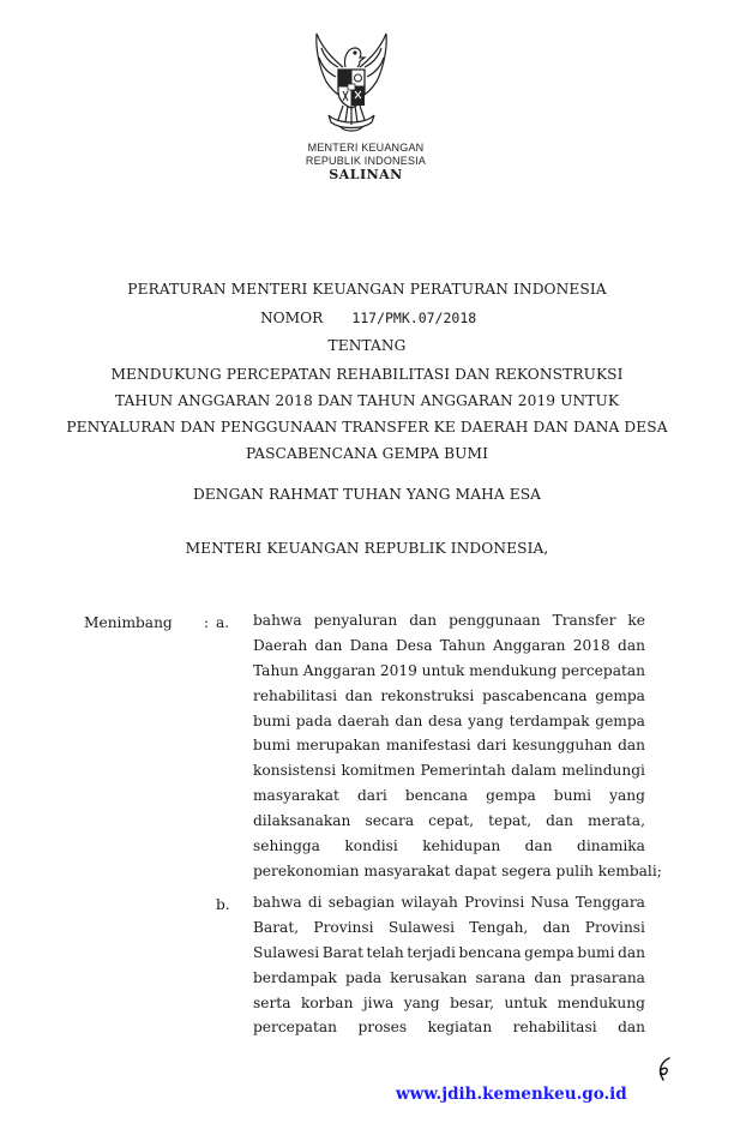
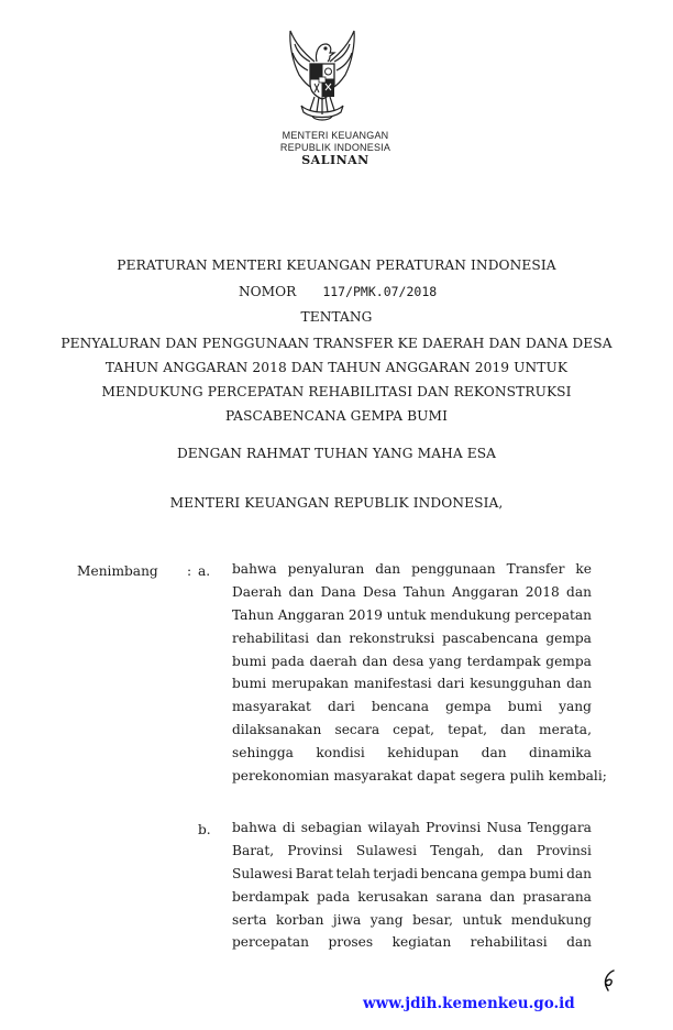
  MENTERI KEUANGAN
  REPUBLIK INDONESIA
  SALINAN
  PERATURAN MENTERI KEUANGAN PERATURAN INDONESIA
  NOMOR 117/PMK.07/2018
  TENTANG
- MENDUKUNG PERCEPATAN REHABILITASI DAN REKONSTRUKSI
+ PENYALURAN DAN PENGGUNAAN TRANSFER KE DAERAH DAN DANA DESA
  TAHUN ANGGARAN 2018 DAN TAHUN ANGGARAN 2019 UNTUK
- PENYALURAN DAN PENGGUNAAN TRANSFER KE DAERAH DAN DANA DESA
+ MENDUKUNG PERCEPATAN REHABILITASI DAN REKONSTRUKSI
  PASCABENCANA GEMPA BUMI
  DENGAN RAHMAT TUHAN YANG MAHA ESA
  MENTERI KEUANGAN REPUBLIK INDONESIA,
  Menimbang
  :
  a.
  bahwa
  penyaluran
  dan
  penggunaan
  Transfer
  ke
  Daerah
  dan
  Dana
  Desa
  Tahun
  Anggaran
  2018
  dan
  Tahun
  Anggaran
  2019
  untuk
  mendukung
  percepatan
  rehabilitasi
  dan
  rekonstruksi
  pascabencana
  gempa
  bumi
  pada
  daerah
  dan
  desa
  yang
  terdampak
  gempa
  bumi
  merupakan
  manifestasi
  dari
  kesungguhan
  dan
- konsistensi
- komitmen
- Pemerintah
- dalam
- melindungi
  masyarakat
  dari
  bencana
  gempa
  bumi
  yang
  dilaksanakan
  secara
  cepat,
  tepat,
  dan
  merata,
  sehingga
  kondisi
  kehidupan
  dan
  dinamika
  perekonomian
  masyarakat
  dapat
  segera
  pulih
  kembali;
  b.
  bahwa
  di
  sebagian
  wilayah
  Provinsi
  Nusa
  Tenggara
  Barat,
  Provinsi
  Sulawesi
  Tengah,
  dan
  Provinsi
  Sulawesi
  Barat
  telah
  terjadi
  bencana
  gempa
  bumi
  dan
  berdampak
  pada
  kerusakan
  sarana
  dan
  prasarana
  serta
  korban
  jiwa
  yang
  besar,
  untuk
  mendukung
  percepatan
  proses
  kegiatan
  rehabilitasi
  dan
  www.jdih.kemenkeu.go.id
